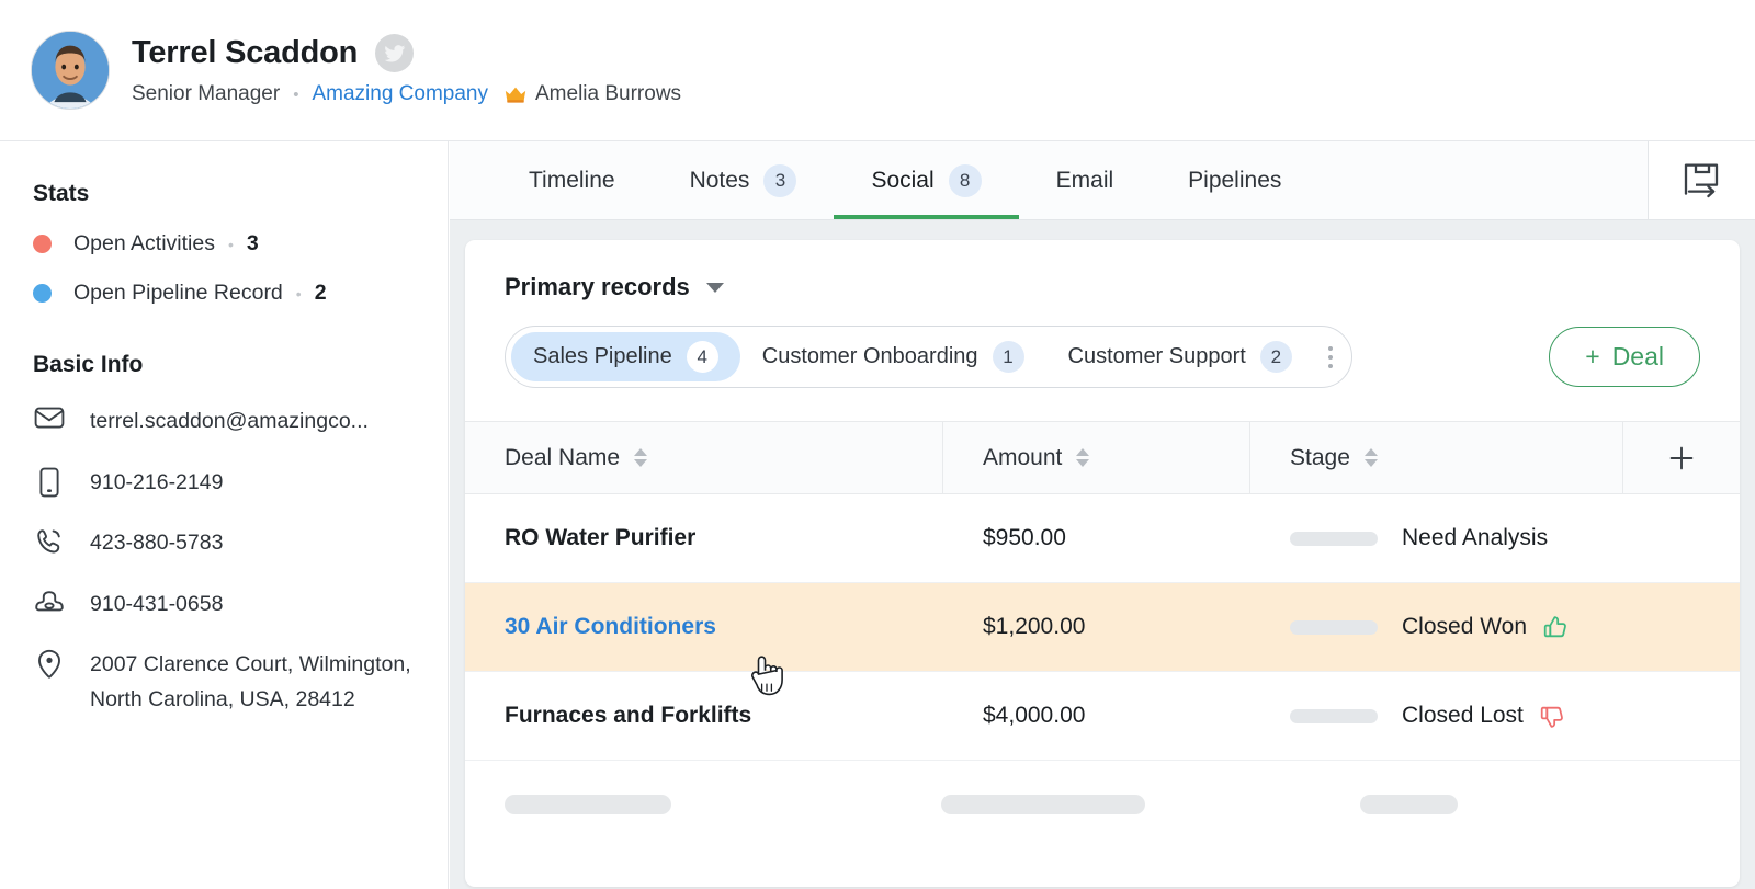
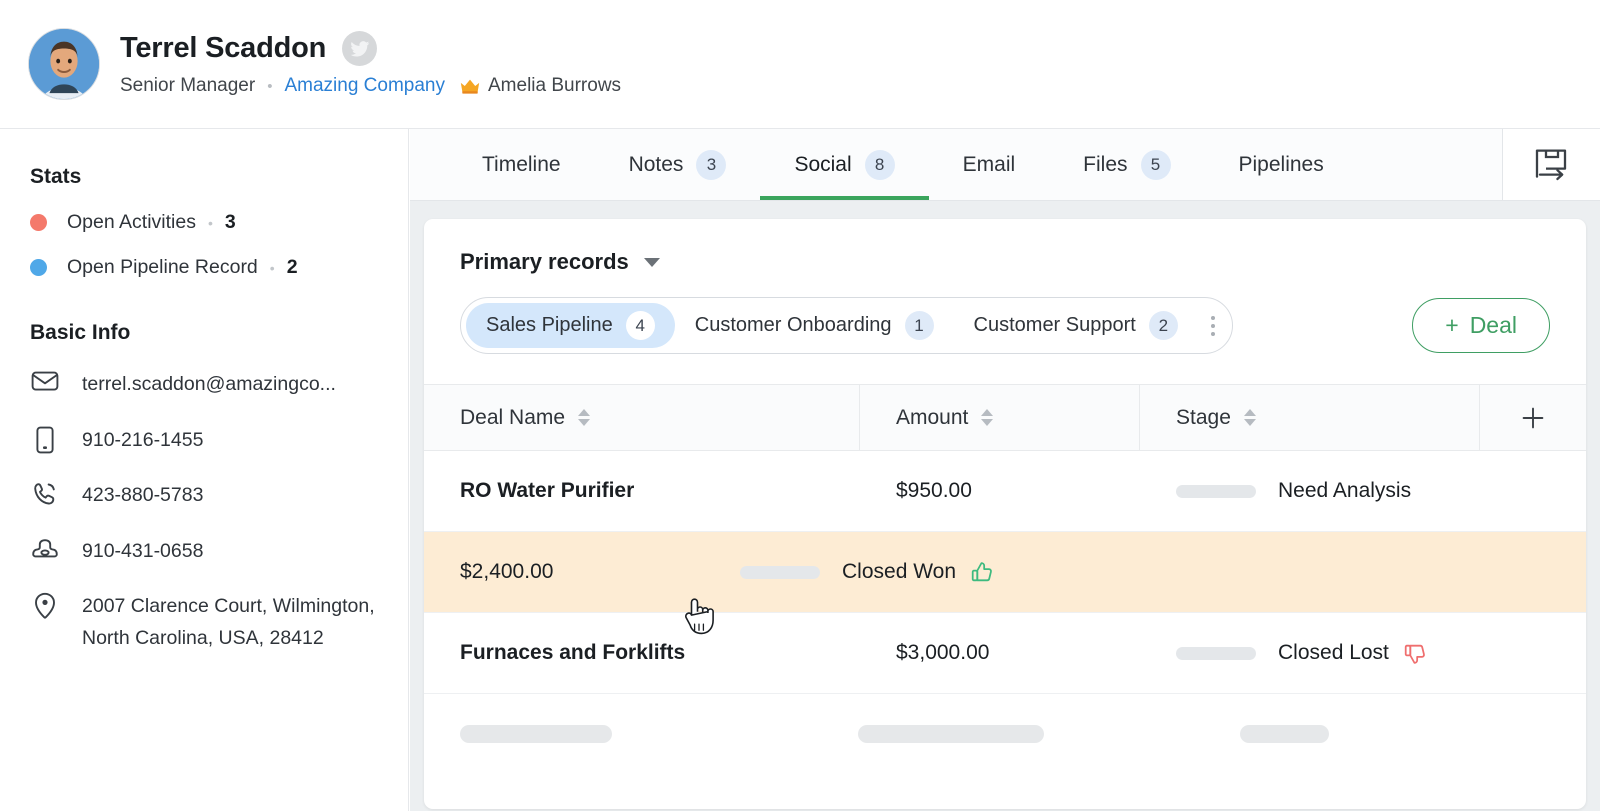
  Terrel Scaddon
  Senior Manager
  •
  Amazing Company
  Amelia Burrows
  Stats
  Open Activities
  •
  3
  Open Pipeline Record
  •
  2
  Basic Info
  terrel.scaddon@amazingco...
- 910-216-2149
+ 910-216-1455
  423-880-5783
  910-431-0658
  2007 Clarence Court, Wilmington, North Carolina, USA, 28412
  Timeline
  Notes
  3
  Social
  8
  Email
+ Files
+ 5
  Pipelines
  Primary records
  Sales Pipeline
  4
  Customer Onboarding
  1
  Customer Support
  2
  +
  Deal
  Deal Name
  Amount
  Stage
  RO Water Purifier
  $950.00
  Need Analysis
- 30 Air Conditioners
- $1,200.00
+ $2,400.00
  Closed Won
  Furnaces and Forklifts
- $4,000.00
+ $3,000.00
  Closed Lost
